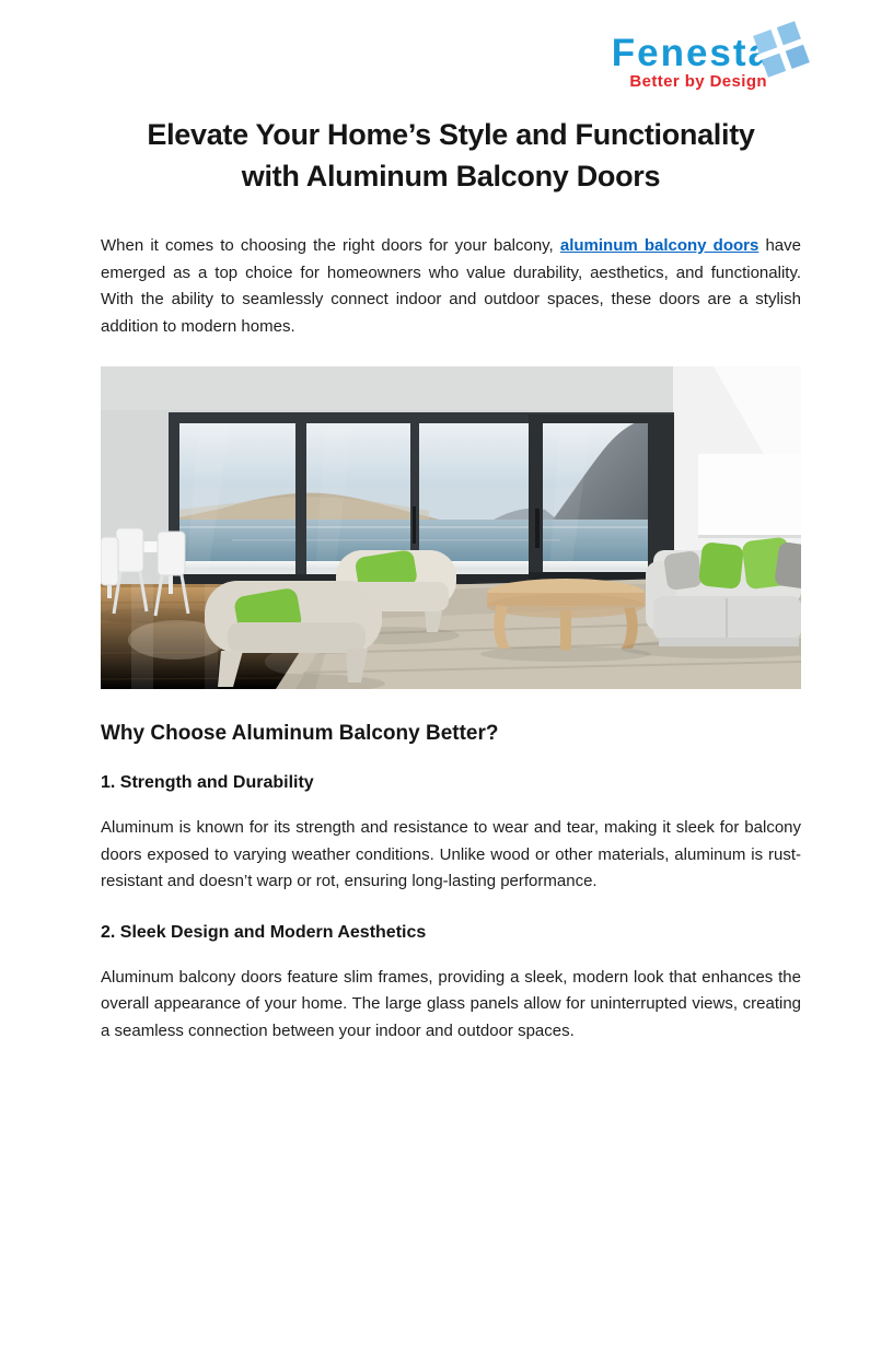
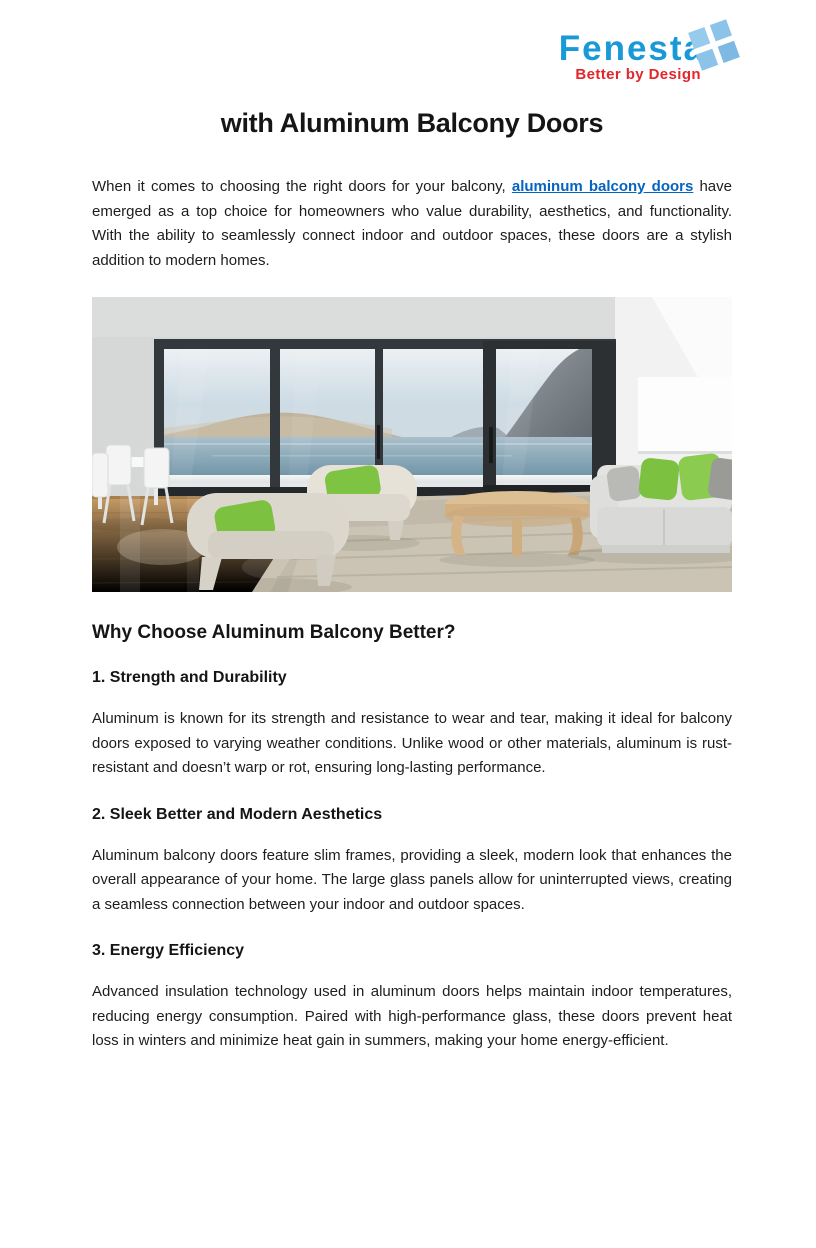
  Fenest
  Better by Design
- Elevate Your Home’s Style and Functionality
  with Aluminum Balcony Doors
  When it comes to choosing the right doors for your balcony, aluminum balcony doors have emerged as a top choice for homeowners who value durability, aesthetics, and functionality. With the ability to seamlessly connect indoor and outdoor spaces, these doors are a stylish addition to modern homes.
  Why Choose Aluminum Balcony Better?
  1. Strength and Durability
- Aluminum is known for its strength and resistance to wear and tear, making it sleek for balcony doors exposed to varying weather conditions. Unlike wood or other materials, aluminum is rust-resistant and doesn’t warp or rot, ensuring long-lasting performance.
+ Aluminum is known for its strength and resistance to wear and tear, making it ideal for balcony doors exposed to varying weather conditions. Unlike wood or other materials, aluminum is rust-resistant and doesn’t warp or rot, ensuring long-lasting performance.
- 2. Sleek Design and Modern Aesthetics
+ 2. Sleek Better and Modern Aesthetics
  Aluminum balcony doors feature slim frames, providing a sleek, modern look that enhances the overall appearance of your home. The large glass panels allow for uninterrupted views, creating a seamless connection between your indoor and outdoor spaces.
+ 3. Energy Efficiency
+ Advanced insulation technology used in aluminum doors helps maintain indoor temperatures, reducing energy consumption. Paired with high-performance glass, these doors prevent heat loss in winters and minimize heat gain in summers, making your home energy-efficient.
